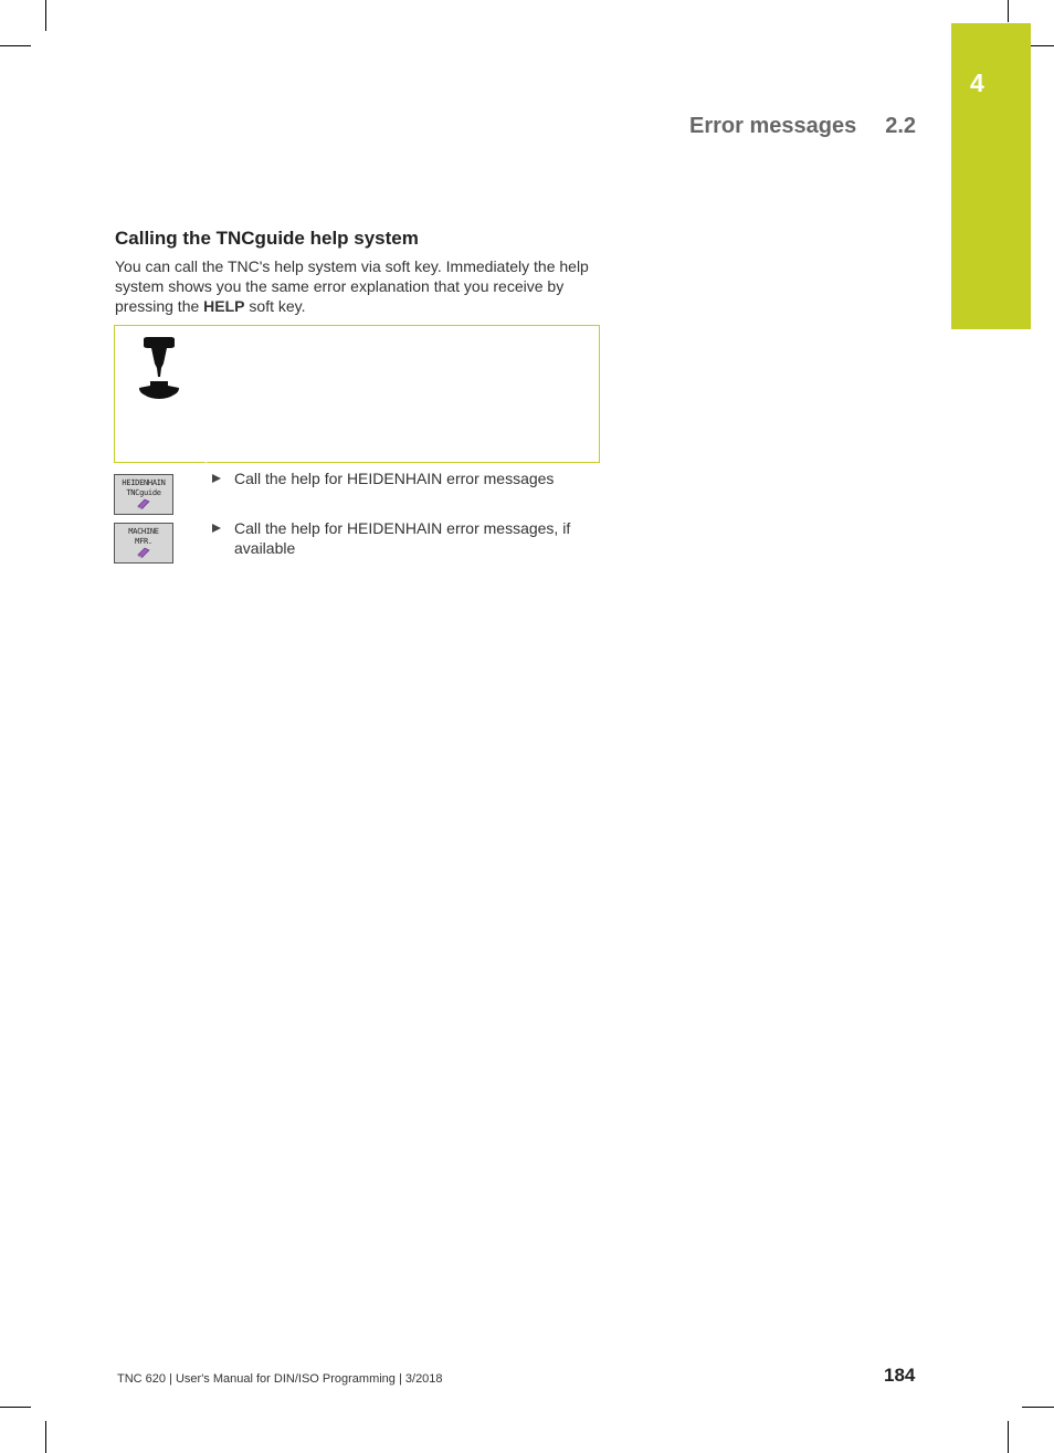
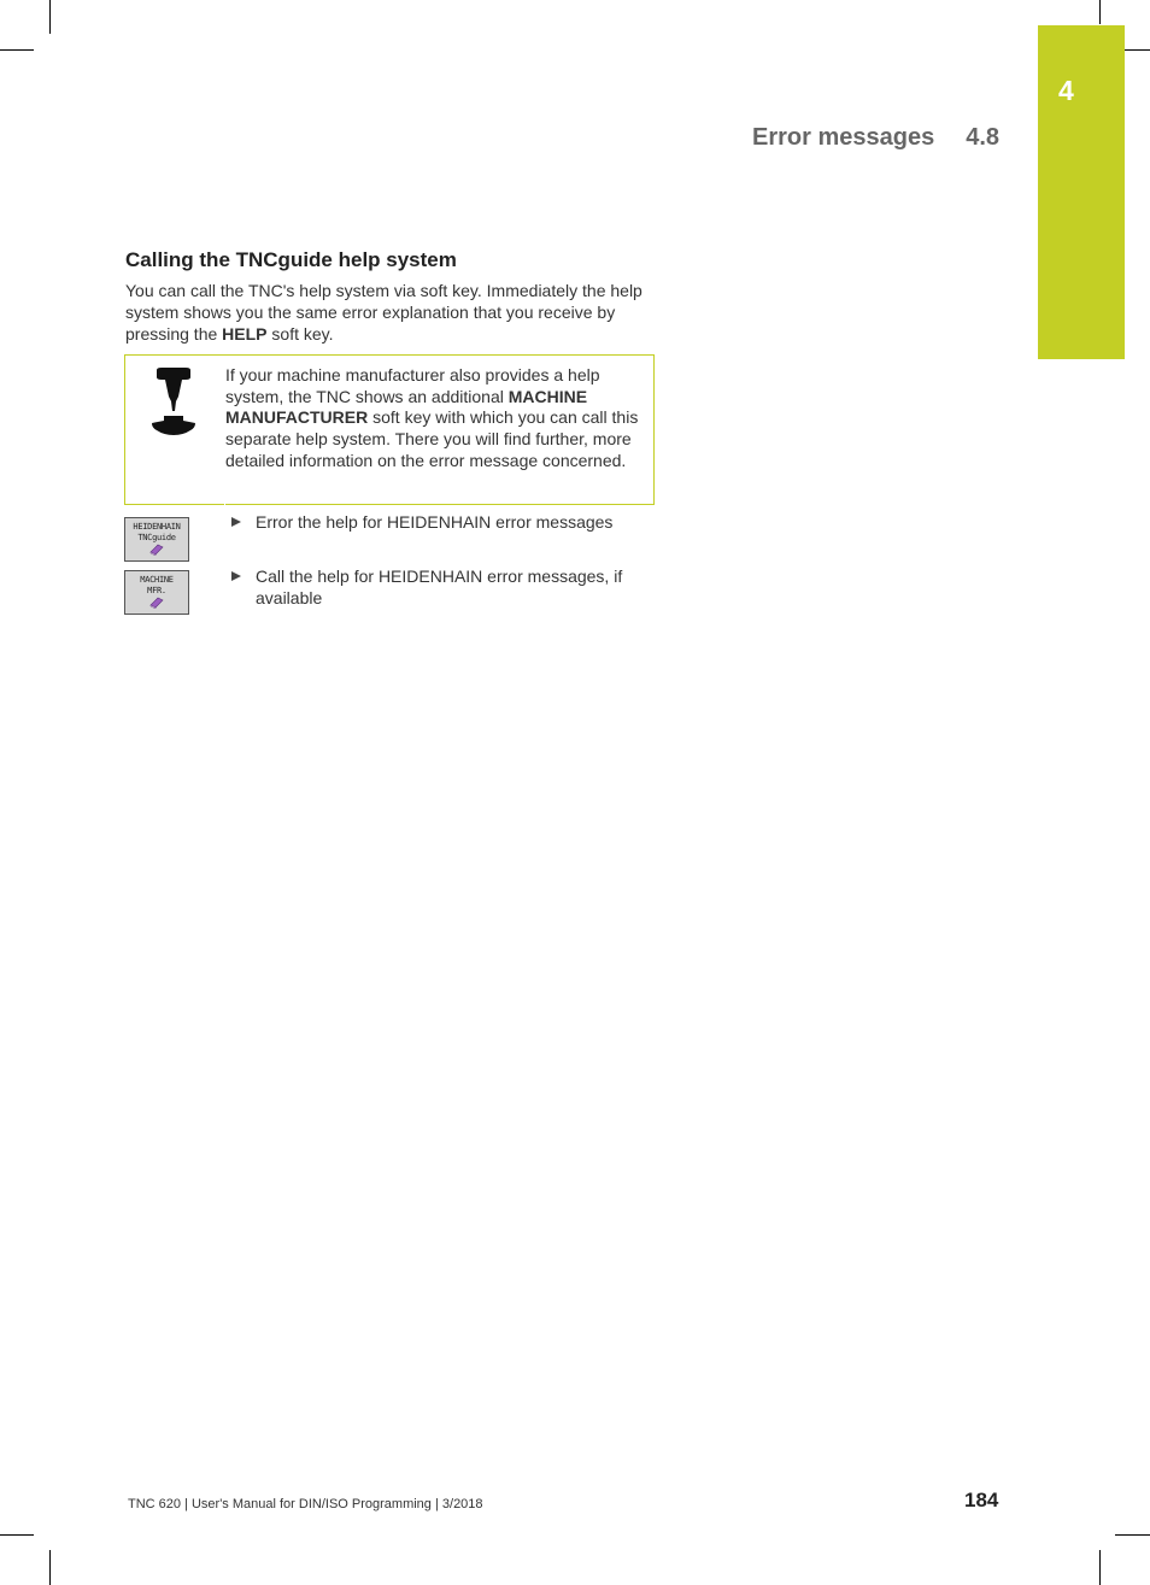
  4
- Error messages 2.2
+ Error messages 4.8
  Calling the TNCguide help system
  You can call the TNC's help system via soft key. Immediately the help system shows you the same error explanation that you receive by pressing the HELP soft key.
+ If your machine manufacturer also provides a help system, the TNC shows an additional MACHINE MANUFACTURER soft key with which you can call this separate help system. There you will find further, more detailed information on the error message concerned.
  HEIDENHAIN
  TNCguide
- Call the help for HEIDENHAIN error messages
+ Error the help for HEIDENHAIN error messages
  MACHINE
  MFR.
  Call the help for HEIDENHAIN error messages, if available
  TNC 620 | User's Manual for DIN/ISO Programming | 3/2018
  184
